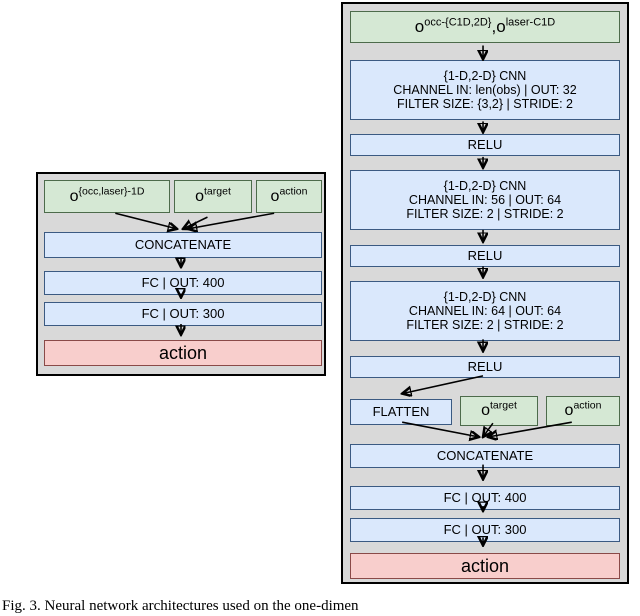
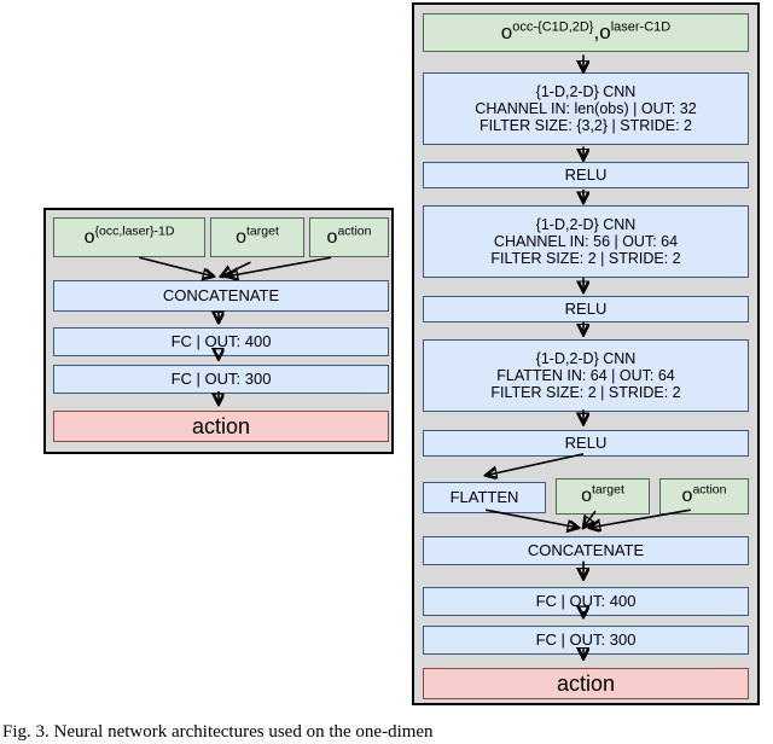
  o{occ,laser}-1D
  otarget
  oaction
  CONCATENATE
  FC | OUT: 400
  FC | OUT: 300
  action
  oocc-{C1D,2D},olaser-C1D
  {1-D,2-D} CNN
  CHANNEL IN: len(obs) | OUT: 32
  FILTER SIZE: {3,2} | STRIDE: 2
  RELU
  {1-D,2-D} CNN
  CHANNEL IN: 56 | OUT: 64
  FILTER SIZE: 2 | STRIDE: 2
  RELU
  {1-D,2-D} CNN
- CHANNEL IN: 64 | OUT: 64
+ FLATTEN IN: 64 | OUT: 64
  FILTER SIZE: 2 | STRIDE: 2
  RELU
  FLATTEN
  otarget
  oaction
  CONCATENATE
  FC | OUT: 400
  FC | OUT: 300
  action
  Fig. 3. Neural network architectures used on the one-dimen
